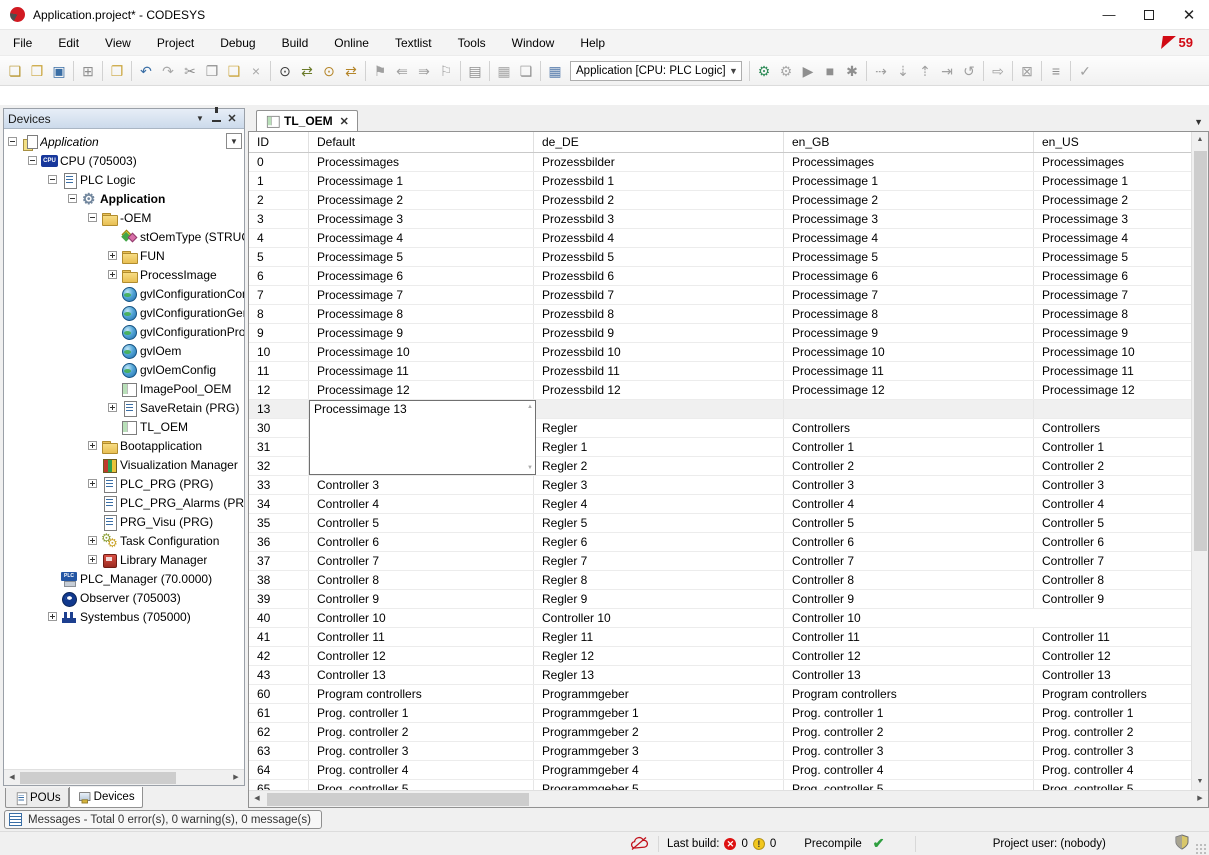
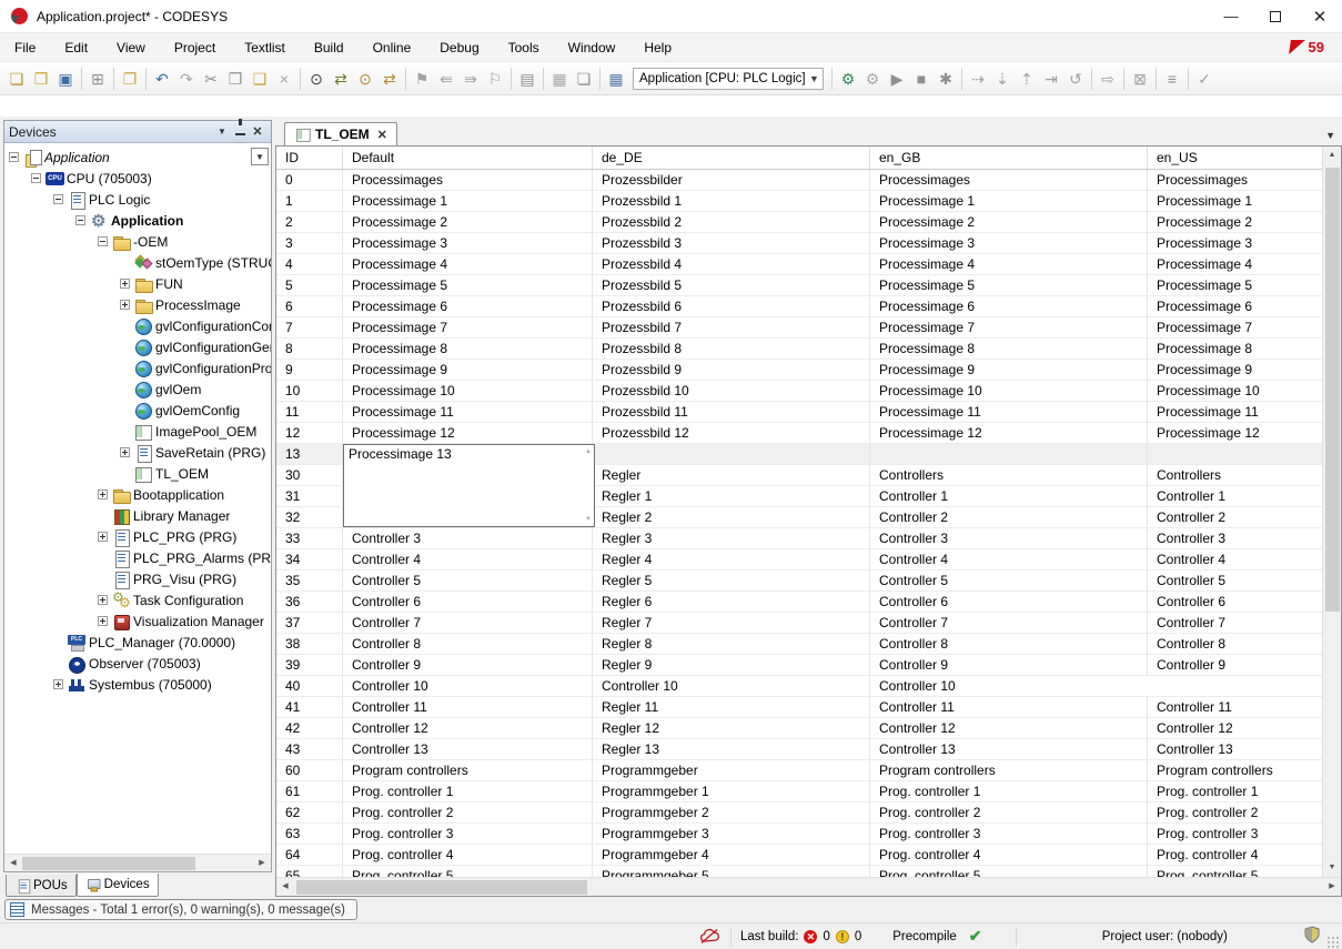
  Application.project* - CODESYS
  —
  ✕
  File
  Edit
  View
  Project
- Debug
+ Textlist
  Build
  Online
- Textlist
+ Debug
  Tools
  Window
  Help
  59
  ❏
  ❒
  ▣
  ⊞
  ❐
  ↶
  ↷
  ✂
  ❐
  ❑
  ×
  ⊙
  ⇄
  ⊙
  ⇄
  ⚑
  ⇚
  ⇛
  ⚐
  ▤
  ▦
  ❏
  ▦
  Application [CPU: PLC Logic]
  ▼
  ⚙
  ⚙
  ▶
  ■
  ✱
  ⇢
  ⇣
  ⇡
  ⇥
  ↺
  ⇨
  ⊠
  ≡
  ✓
  Devices
  ▼
  ✕
  Application
  ▼
  CPU (705003)
  PLC Logic
  Application
  -OEM
  stOemType (STRU
  FUN
  ProcessImage
  gvlConfigurationCo
  gvlConfigurationGe
  gvlConfigurationPro
  gvlOem
  gvlOemConfig
  ImagePool_OEM
  SaveRetain (PRG)
  TL_OEM
  Bootapplication
- Visualization Manager
+ Library Manager
  PLC_PRG (PRG)
  PLC_PRG_Alarms (PR
  PRG_Visu (PRG)
  Task Configuration
- Library Manager
+ Visualization Manager
  PLC_Manager (70.0000)
  Observer (705003)
  Systembus (705000)
  POUs
  Devices
  TL_OEM
  ✕
  ▼
  ID
  Default
  de_DE
  en_GB
  en_US
  0
  Processimages
  Prozessbilder
  Processimages
  Processimages
  1
  Processimage 1
  Prozessbild 1
  Processimage 1
  Processimage 1
  2
  Processimage 2
  Prozessbild 2
  Processimage 2
  Processimage 2
  3
  Processimage 3
  Prozessbild 3
  Processimage 3
  Processimage 3
  4
  Processimage 4
  Prozessbild 4
  Processimage 4
  Processimage 4
  5
  Processimage 5
  Prozessbild 5
  Processimage 5
  Processimage 5
  6
  Processimage 6
  Prozessbild 6
  Processimage 6
  Processimage 6
  7
  Processimage 7
  Prozessbild 7
  Processimage 7
  Processimage 7
  8
  Processimage 8
  Prozessbild 8
  Processimage 8
  Processimage 8
  9
  Processimage 9
  Prozessbild 9
  Processimage 9
  Processimage 9
  10
  Processimage 10
  Prozessbild 10
  Processimage 10
  Processimage 10
  11
  Processimage 11
  Prozessbild 11
  Processimage 11
  Processimage 11
  12
  Processimage 12
  Prozessbild 12
  Processimage 12
  Processimage 12
  13
  30
  Regler
  Controllers
  Controllers
  31
  Regler 1
  Controller 1
  Controller 1
  32
  Regler 2
  Controller 2
  Controller 2
  33
  Controller 3
  Regler 3
  Controller 3
  Controller 3
  34
  Controller 4
  Regler 4
  Controller 4
  Controller 4
  35
  Controller 5
  Regler 5
  Controller 5
  Controller 5
  36
  Controller 6
  Regler 6
  Controller 6
  Controller 6
  37
  Controller 7
  Regler 7
  Controller 7
  Controller 7
  38
  Controller 8
  Regler 8
  Controller 8
  Controller 8
  39
  Controller 9
  Regler 9
  Controller 9
  Controller 9
  40
  Controller 10
  Controller 10
  Controller 10
  41
  Controller 11
  Regler 11
  Controller 11
  Controller 11
  42
  Controller 12
  Regler 12
  Controller 12
  Controller 12
  43
  Controller 13
  Regler 13
  Controller 13
  Controller 13
  60
  Program controllers
  Programmgeber
  Program controllers
  Program controllers
  61
  Prog. controller 1
  Programmgeber 1
  Prog. controller 1
  Prog. controller 1
  62
  Prog. controller 2
  Programmgeber 2
  Prog. controller 2
  Prog. controller 2
  63
  Prog. controller 3
  Programmgeber 3
  Prog. controller 3
  Prog. controller 3
  64
  Prog. controller 4
  Programmgeber 4
  Prog. controller 4
  Prog. controller 4
  65
  Prog. controller 5
  Programmgeber 5
  Prog. controller 5
  Prog. controller 5
  Processimage 13
- Messages - Total 0 error(s), 0 warning(s), 0 message(s)
+ Messages - Total 1 error(s), 0 warning(s), 0 message(s)
  Last build:
  ✕
  0
  !
  0
  Precompile
  ✔
  Project user: (nobody)
